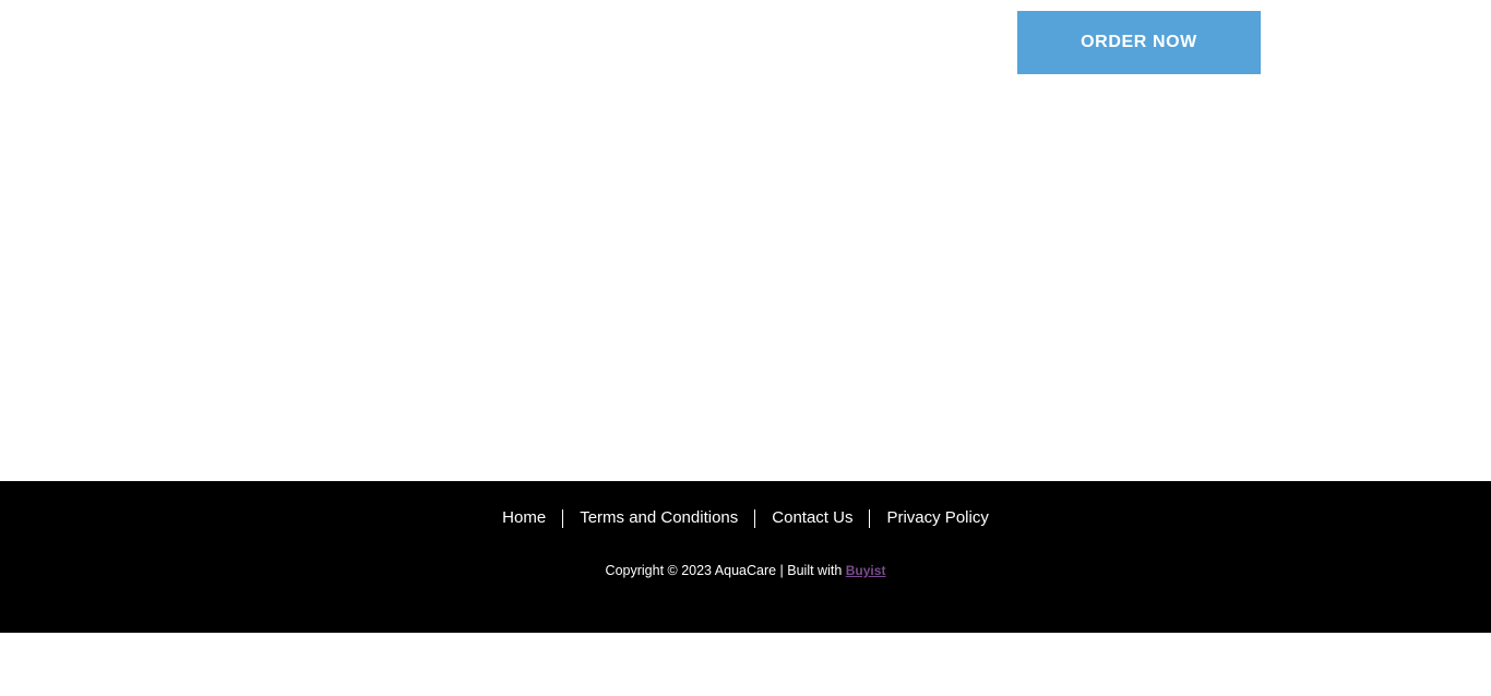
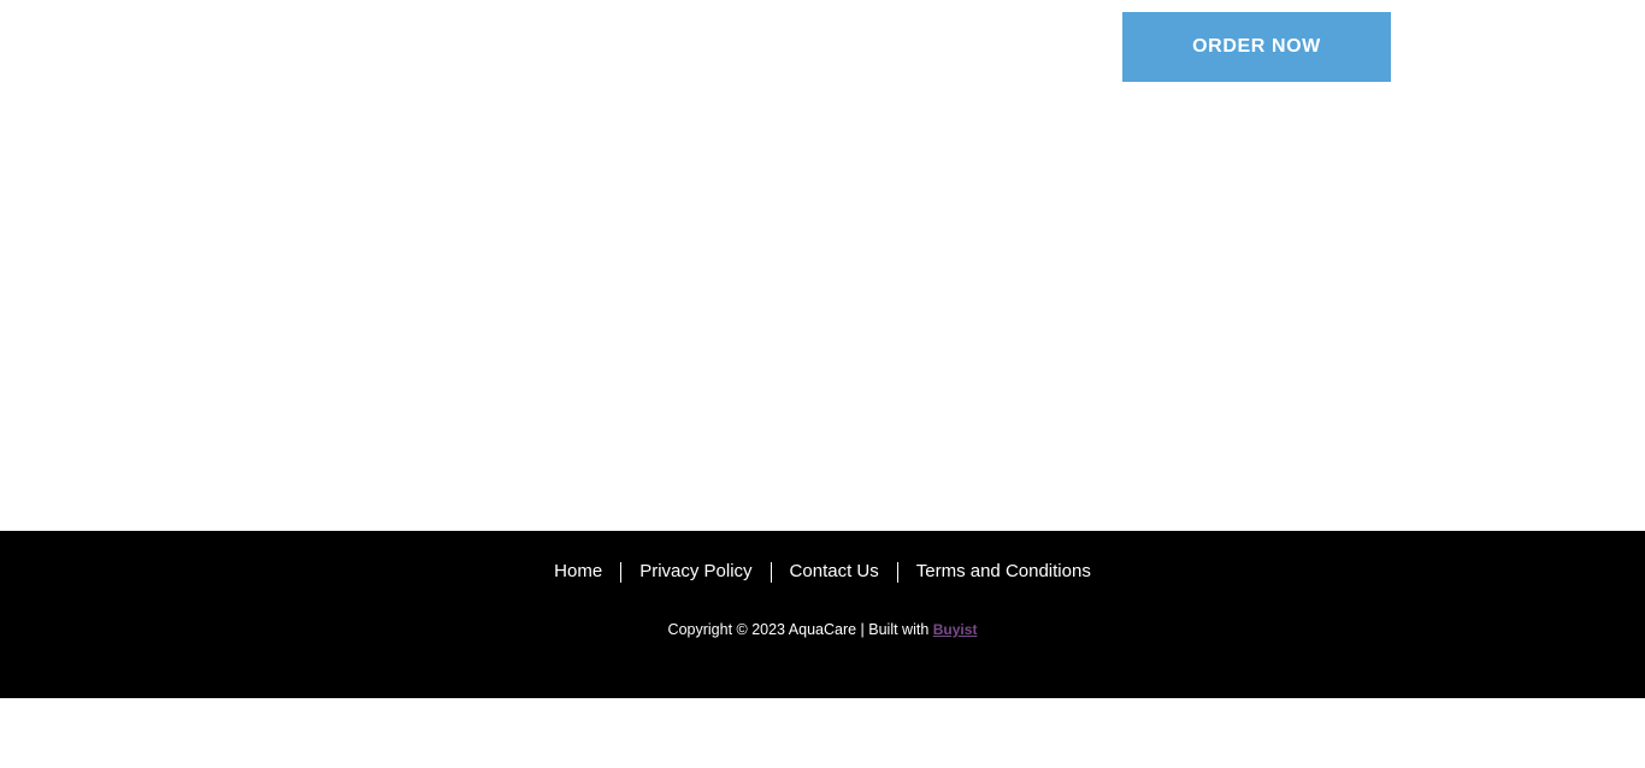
  ORDER NOW
  Home
- Terms and Conditions
+ Privacy Policy
  Contact Us
- Privacy Policy
+ Terms and Conditions
  Copyright © 2023 AquaCare | Built with Buyist
